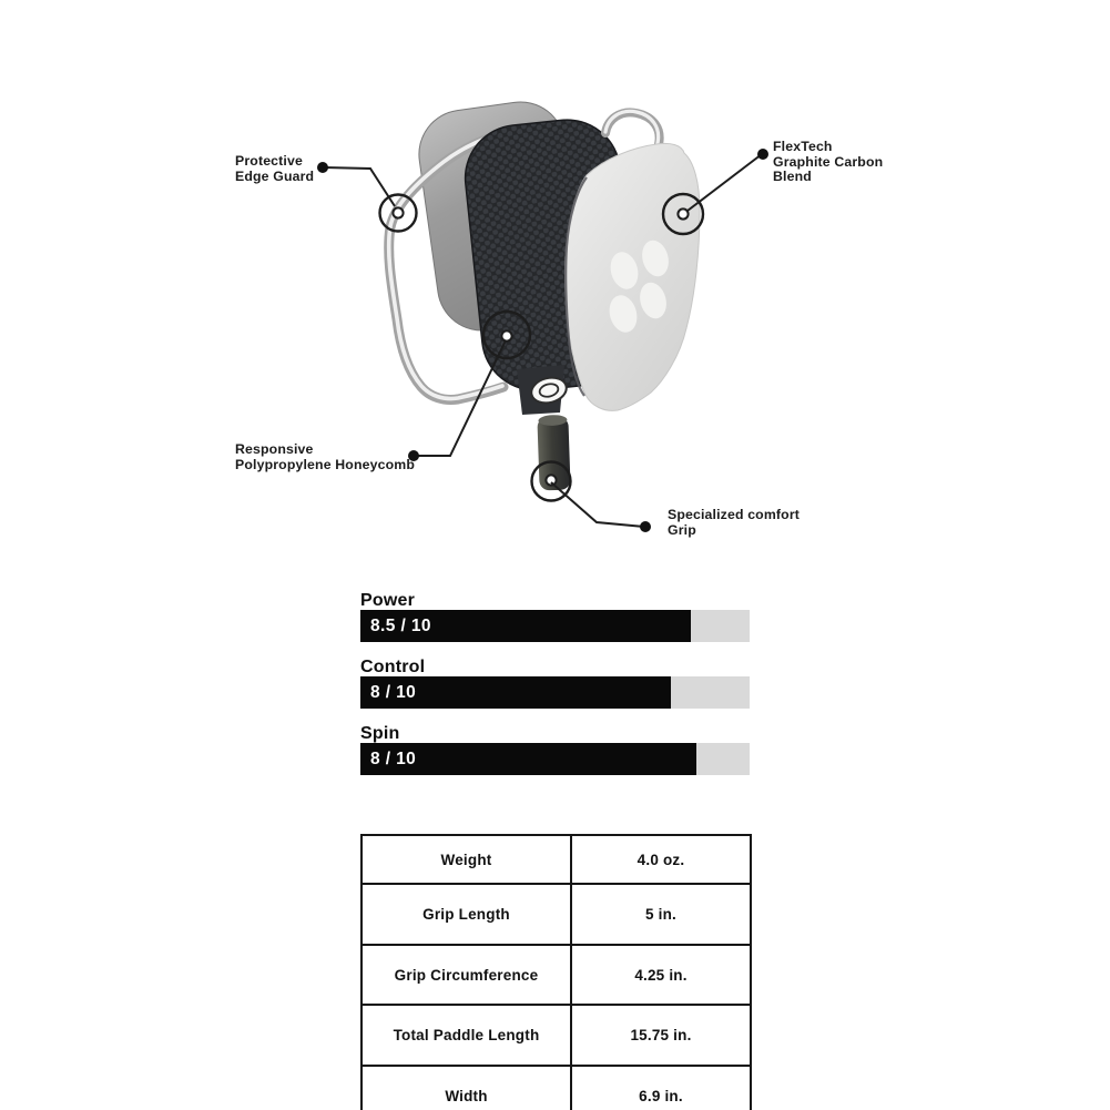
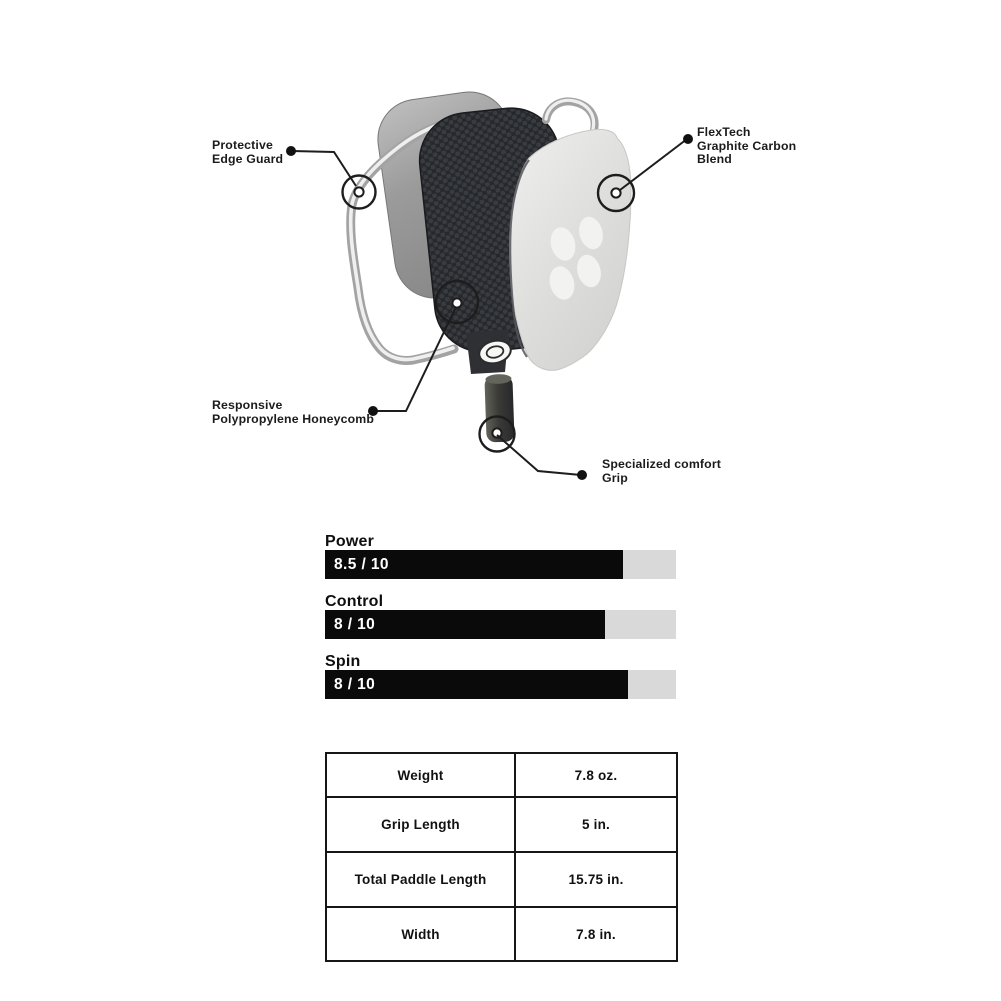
  Protective
  Edge Guard
  FlexTech
  Graphite Carbon
  Blend
  Responsive
  Polypropylene Honeycomb
  Specialized comfort
  Grip
  Power
  8.5 / 10
  Control
  8 / 10
  Spin
  8 / 10
- Weight	4.0 oz.
+ Weight	7.8 oz.
  Grip Length	5 in.
- Grip Circumference	4.25 in.
  Total Paddle Length	15.75 in.
- Width	6.9 in.
+ Width	7.8 in.
